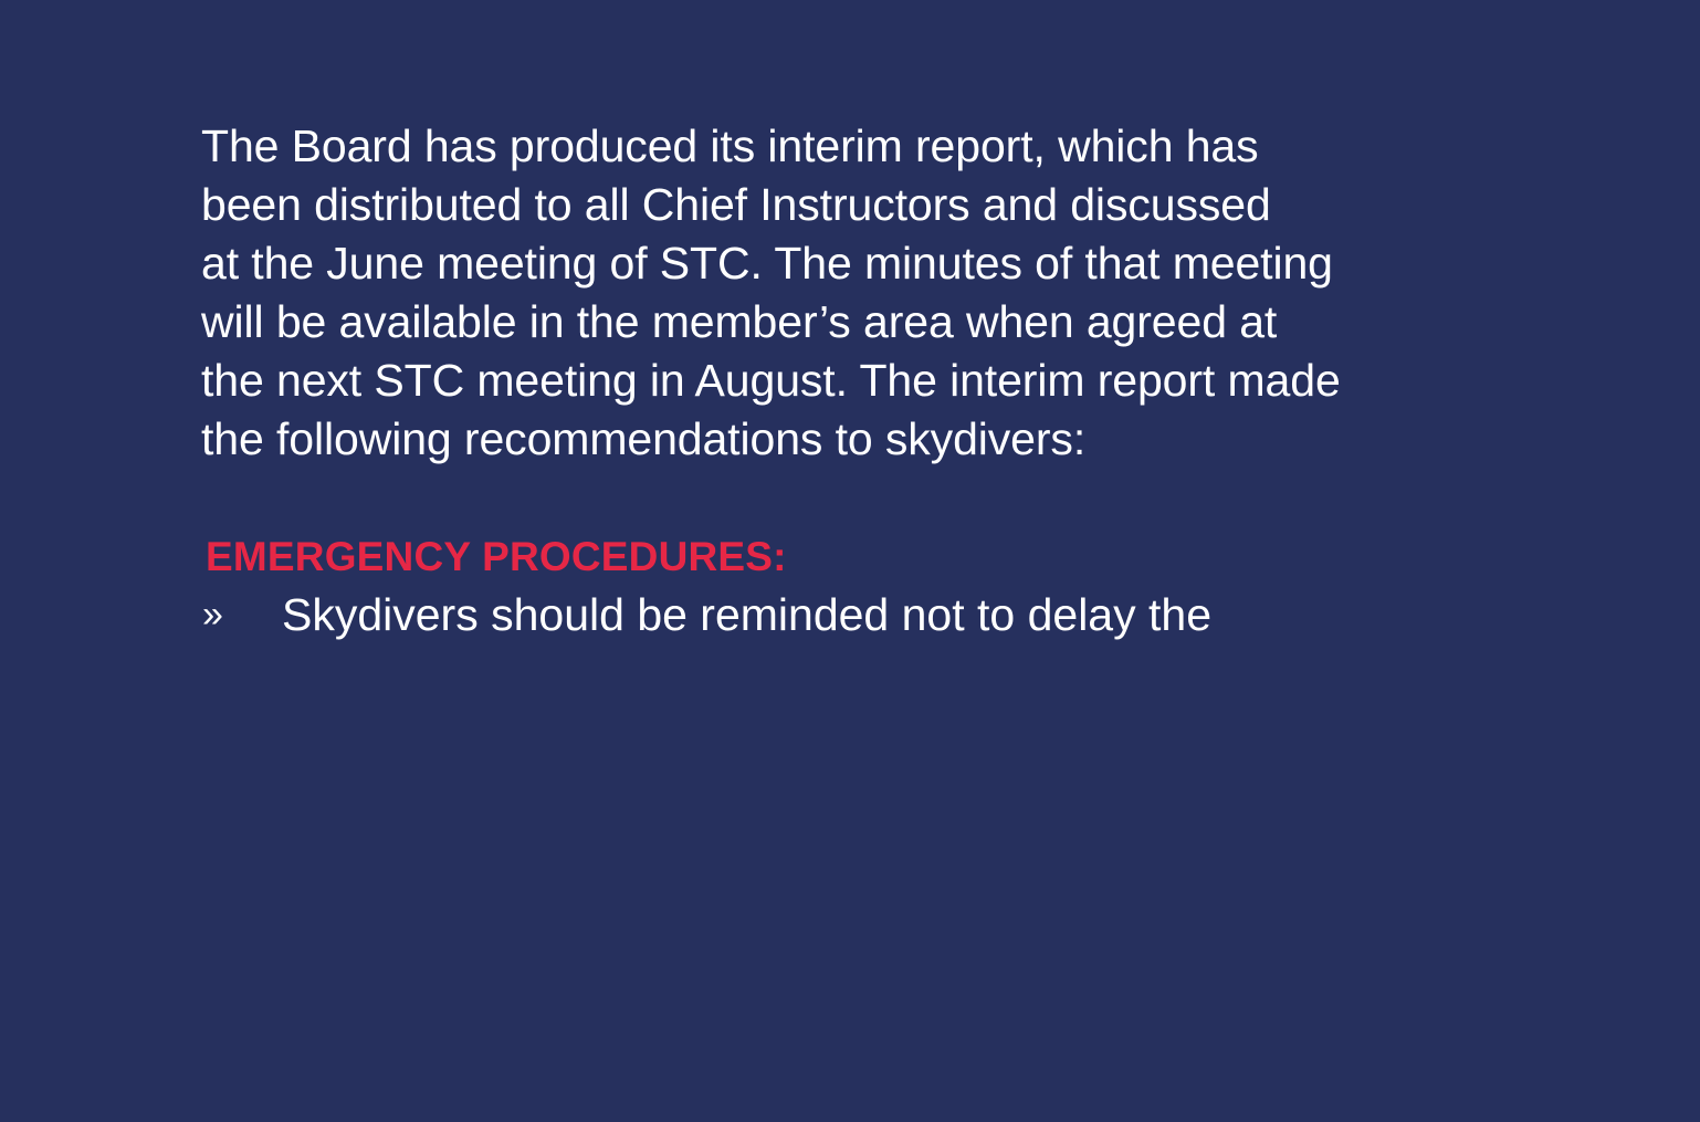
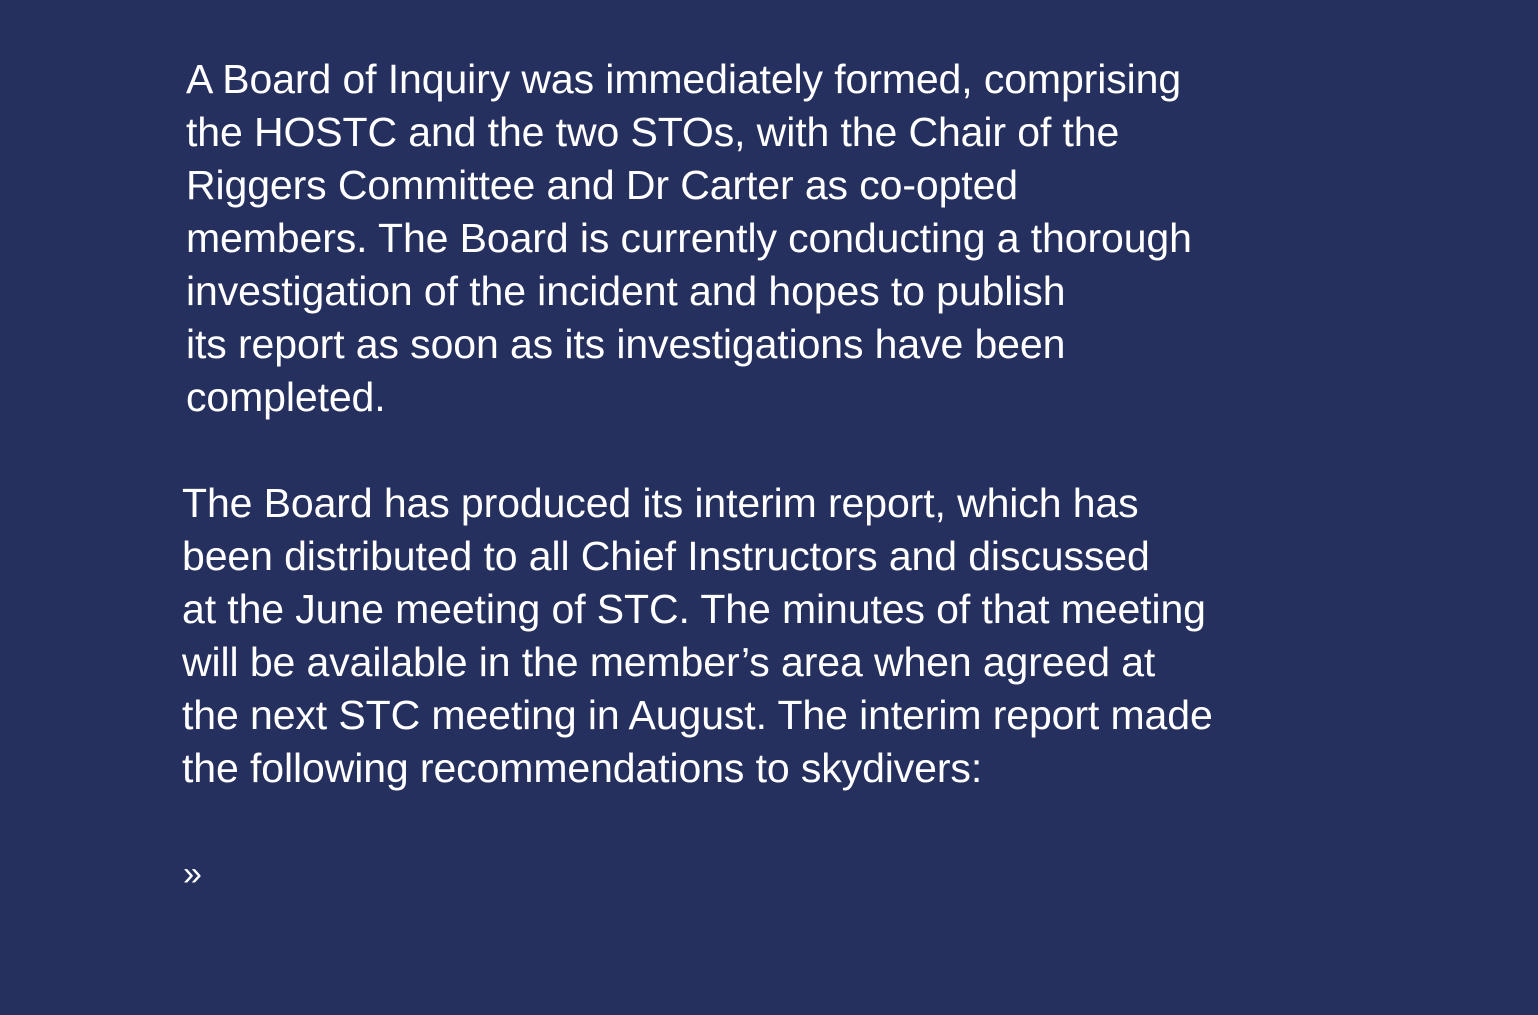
+ A Board of Inquiry was immediately formed, comprising
+ the HOSTC and the two STOs, with the Chair of the
+ Riggers Committee and Dr Carter as co-opted
+ members. The Board is currently conducting a thorough
+ investigation of the incident and hopes to publish
+ its report as soon as its investigations have been
+ completed.
  The Board has produced its interim report, which has
  been distributed to all Chief Instructors and discussed
  at the June meeting of STC. The minutes of that meeting
  will be available in the member’s area when agreed at
  the next STC meeting in August. The interim report made
  the following recommendations to skydivers:
- EMERGENCY PROCEDURES:
  »
- Skydivers should be reminded not to delay the
